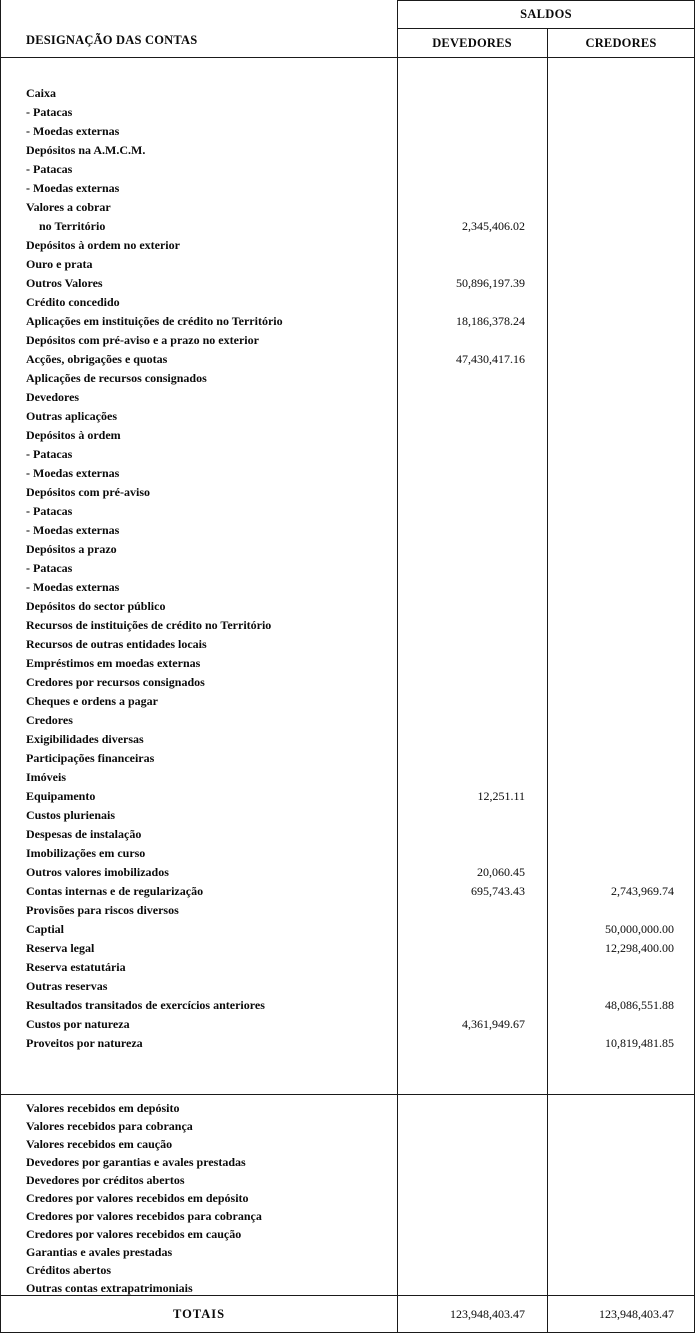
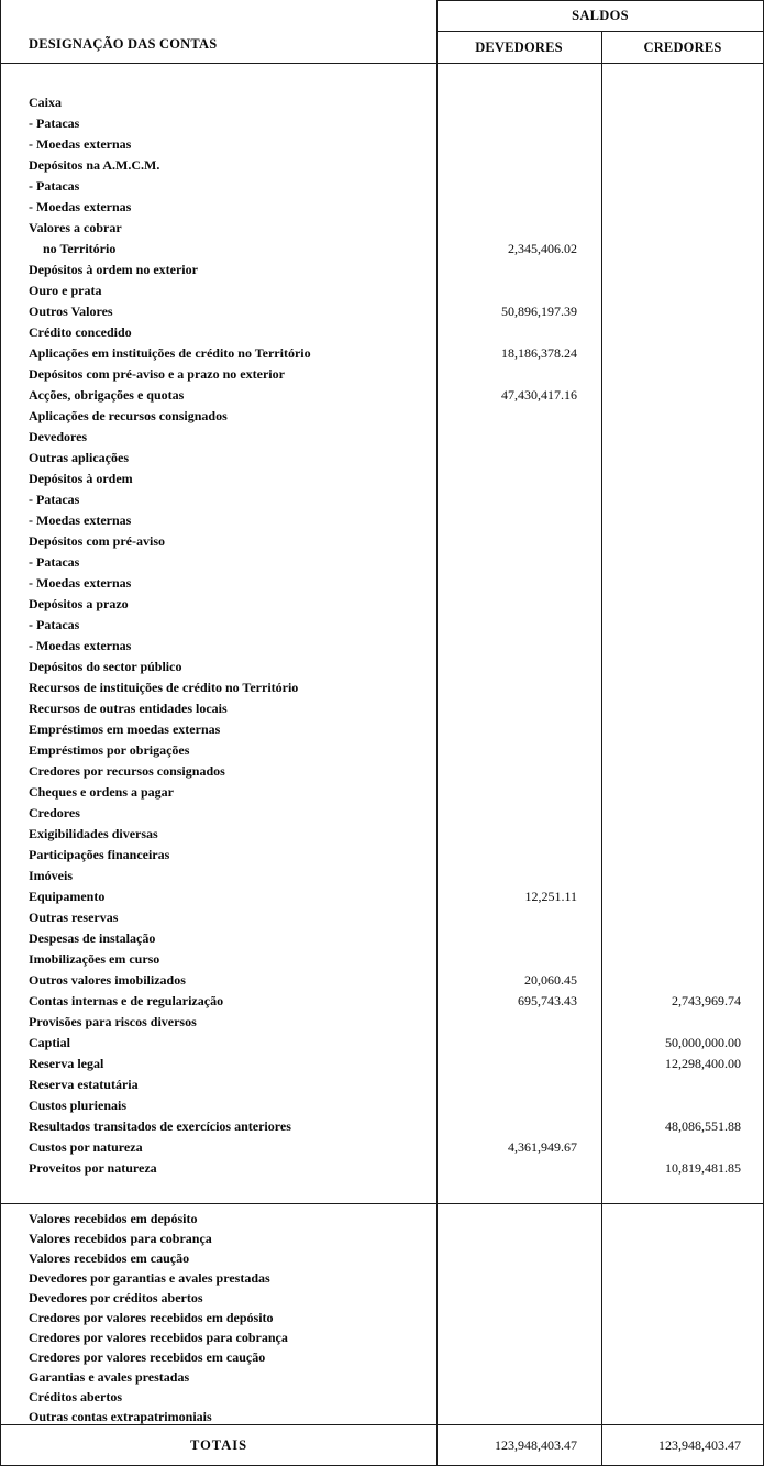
  DESIGNAÇÃO DAS CONTAS
  SALDOS
  DEVEDORES
  CREDORES
  Caixa
  - Patacas
  - Moedas externas
  Depósitos na A.M.C.M.
  - Patacas
  - Moedas externas
  Valores a cobrar
  no Território
  2,345,406.02
  Depósitos à ordem no exterior
  Ouro e prata
  Outros Valores
  50,896,197.39
  Crédito concedido
  Aplicações em instituições de crédito no Território
  18,186,378.24
  Depósitos com pré-aviso e a prazo no exterior
  Acções, obrigações e quotas
  47,430,417.16
  Aplicações de recursos consignados
  Devedores
  Outras aplicações
  Depósitos à ordem
  - Patacas
  - Moedas externas
  Depósitos com pré-aviso
  - Patacas
  - Moedas externas
  Depósitos a prazo
  - Patacas
  - Moedas externas
  Depósitos do sector público
  Recursos de instituições de crédito no Território
  Recursos de outras entidades locais
  Empréstimos em moedas externas
+ Empréstimos por obrigações
  Credores por recursos consignados
  Cheques e ordens a pagar
  Credores
  Exigibilidades diversas
  Participações financeiras
  Imóveis
  Equipamento
  12,251.11
- Custos plurienais
+ Outras reservas
  Despesas de instalação
  Imobilizações em curso
  Outros valores imobilizados
  20,060.45
  Contas internas e de regularização
  695,743.43
  2,743,969.74
  Provisões para riscos diversos
  Captial
  50,000,000.00
  Reserva legal
  12,298,400.00
  Reserva estatutária
- Outras reservas
+ Custos plurienais
  Resultados transitados de exercícios anteriores
  48,086,551.88
  Custos por natureza
  4,361,949.67
  Proveitos por natureza
  10,819,481.85
  Valores recebidos em depósito
  Valores recebidos para cobrança
  Valores recebidos em caução
  Devedores por garantias e avales prestadas
  Devedores por créditos abertos
  Credores por valores recebidos em depósito
  Credores por valores recebidos para cobrança
  Credores por valores recebidos em caução
  Garantias e avales prestadas
  Créditos abertos
  Outras contas extrapatrimoniais
  TOTAIS
  123,948,403.47
  123,948,403.47
